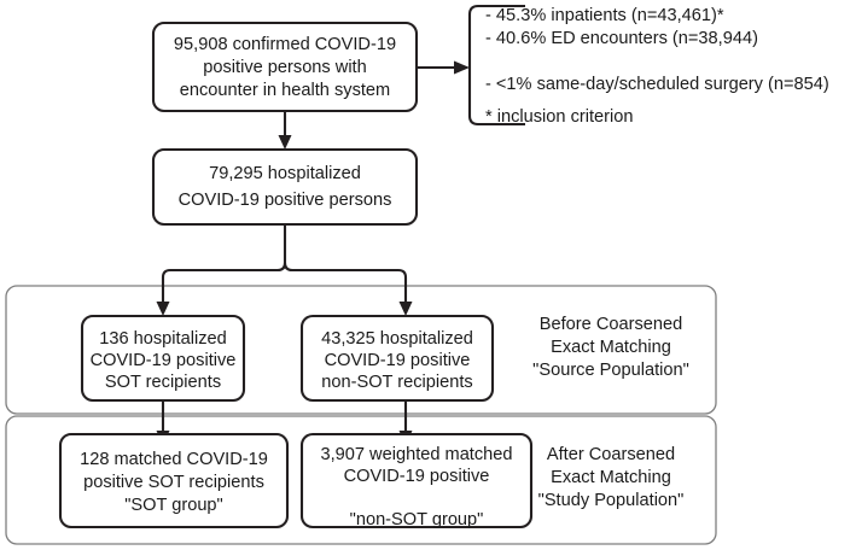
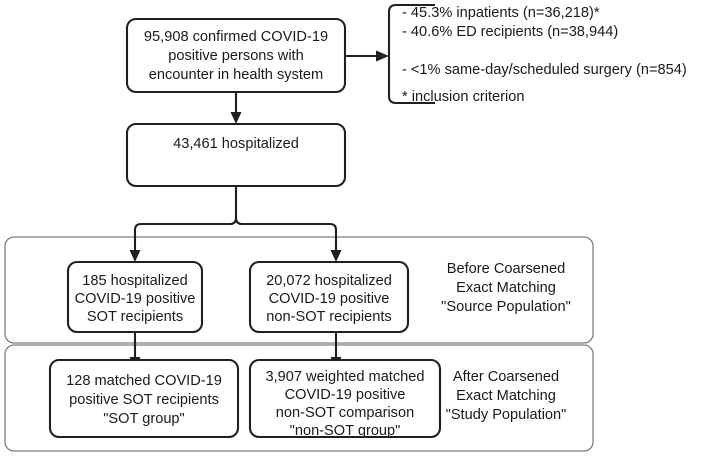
  95,908 confirmed COVID-19
  positive persons with
  encounter in health system
- - 45.3% inpatients (n=43,461)*
+ - 45.3% inpatients (n=36,218)*
- - 40.6% ED encounters (n=38,944)
+ - 40.6% ED recipients (n=38,944)
  - <1% same-day/scheduled surgery (n=854)
  * inclusion criterion
- 79,295 hospitalized
+ 43,461 hospitalized
- COVID-19 positive persons
- 136 hospitalized
+ 185 hospitalized
  COVID-19 positive
  SOT recipients
- 43,325 hospitalized
+ 20,072 hospitalized
  COVID-19 positive
  non-SOT recipients
  Before Coarsened
  Exact Matching
  "Source Population"
  128 matched COVID-19
  positive SOT recipients
  "SOT group"
  3,907 weighted matched
  COVID-19 positive
+ non-SOT comparison
  "non-SOT group"
  After Coarsened
  Exact Matching
  "Study Population"
